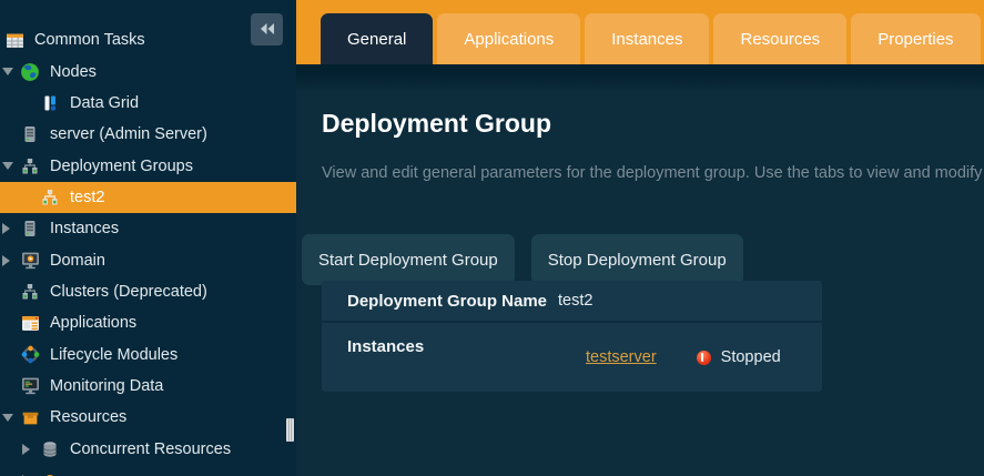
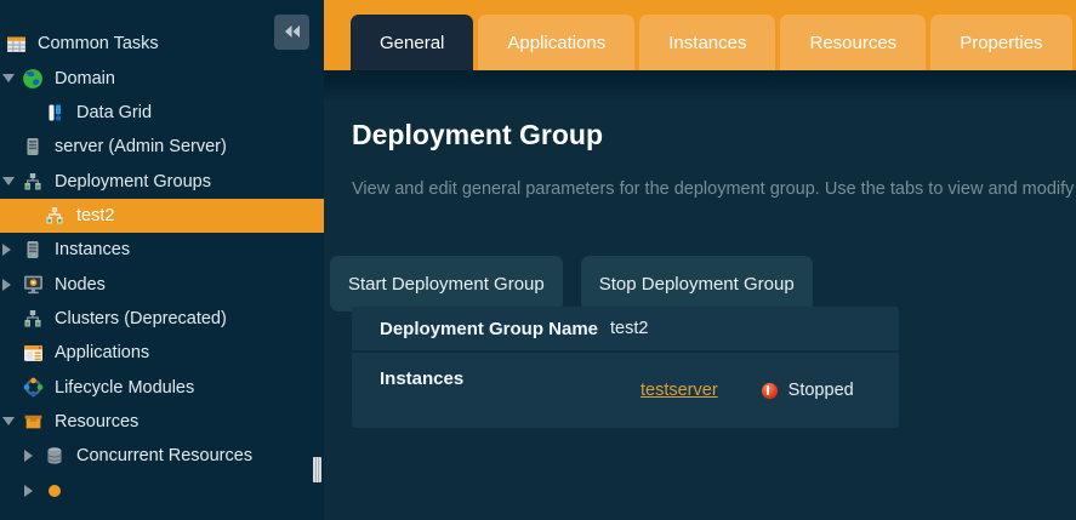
  Common Tasks
- Nodes
+ Domain
  Data Grid
  server (Admin Server)
  Deployment Groups
  test2
  Instances
- Domain
+ Nodes
  Clusters (Deprecated)
  Applications
  Lifecycle Modules
- Monitoring Data
  Resources
  Concurrent Resources
  General
  Applications
  Instances
  Resources
  Properties
  Deployment Group
  View and edit general parameters for the deployment group. Use the tabs to view and modify
  Start Deployment Group
  Stop Deployment Group
  Deployment Group Name
  test2
  Instances
  testserver
  Stopped
